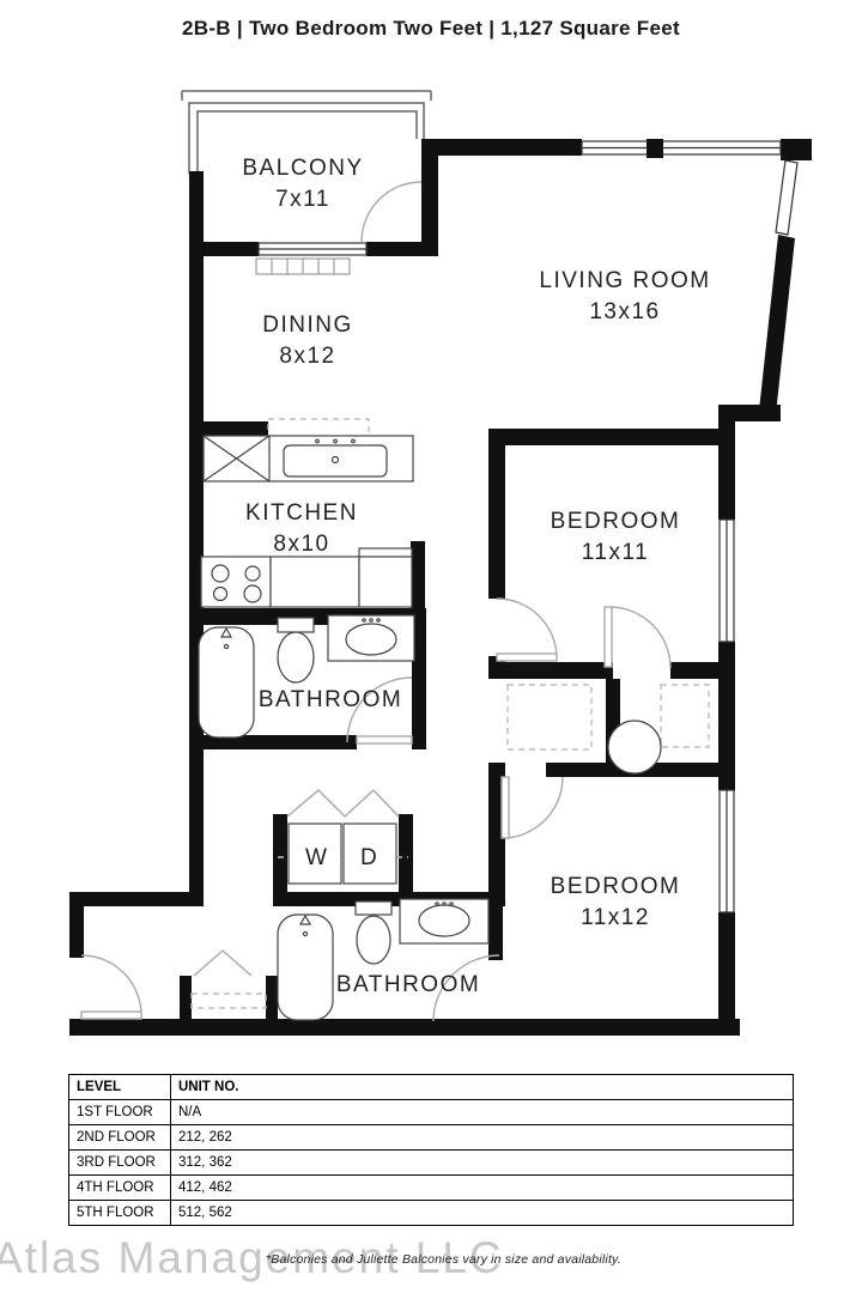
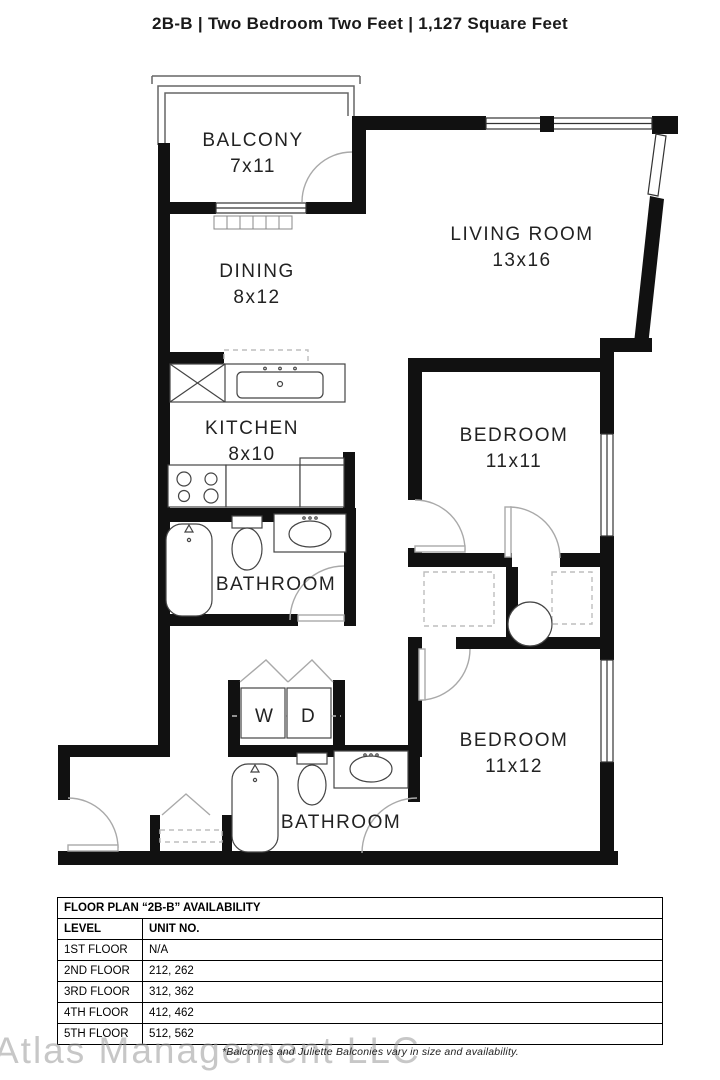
  2B-B | Two Bedroom Two Feet | 1,127 Square Feet
  W
  D
  BALCONY
  7x11
  DINING
  8x12
  LIVING ROOM
  13x16
  KITCHEN
  8x10
  BATHROOM
  BEDROOM
  11x11
  BEDROOM
  11x12
  BATHROOM
+ FLOOR PLAN “2B-B” AVAILABILITY
  LEVEL	UNIT NO.
  1ST FLOOR	N/A
  2ND FLOOR	212, 262
  3RD FLOOR	312, 362
  4TH FLOOR	412, 462
  5TH FLOOR	512, 562
  Atlas Management LLC
  *Balconies and Juliette Balconies vary in size and availability.
